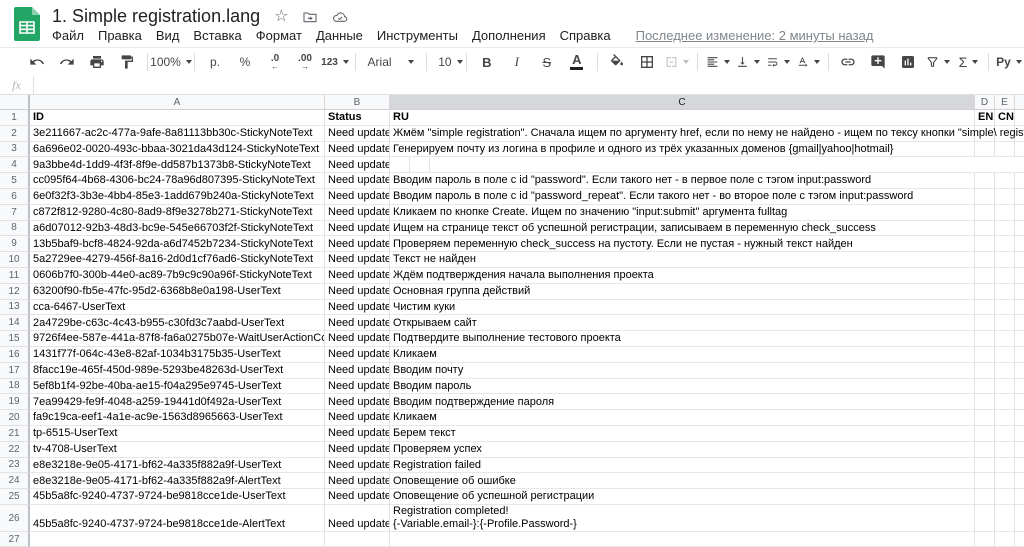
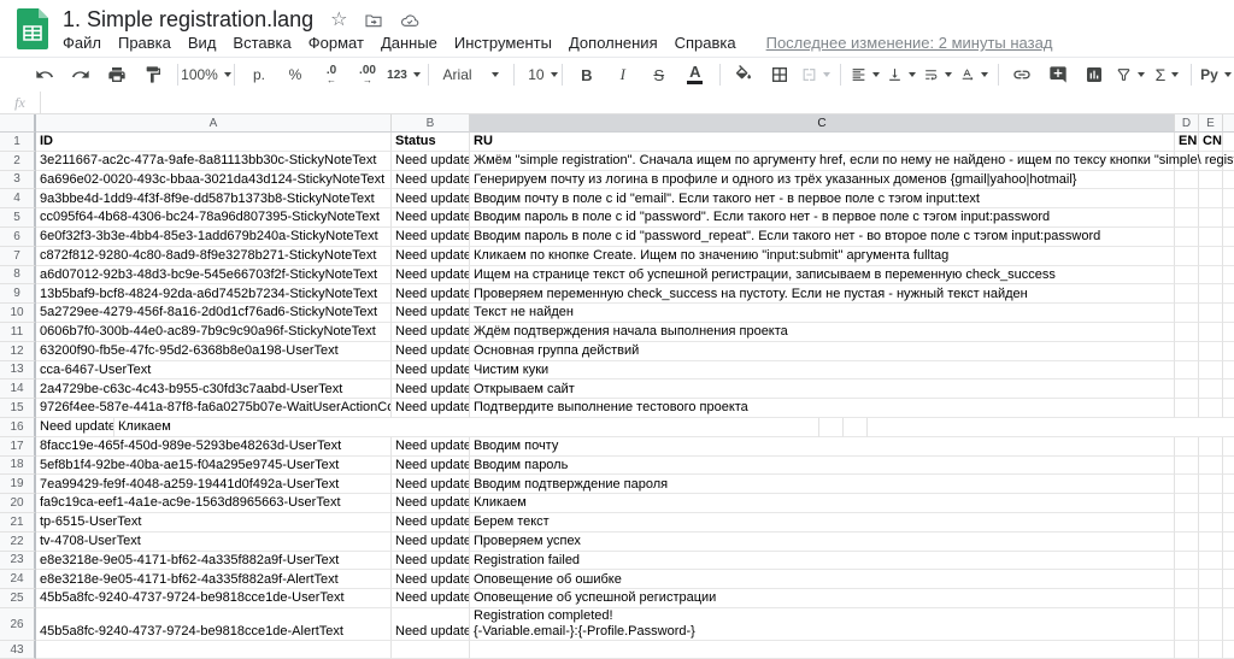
  1. Simple registration.lang
  ☆
  Файл
  Правка
  Вид
  Вставка
  Формат
  Данные
  Инструменты
  Дополнения
  Справка
  Последнее изменение: 2 минуты назад
  100%
  р.
  %
  .0
  ←
  .00
  →
  123
  Arial
  10
  B
  I
  S
  A
  Σ
  Ру
  fx
  A
  B
  C
  D
  E
  1
  ID
  Status
  RU
  EN
  CN
  2
  3e211667-ac2c-477a-9afe-8a81113bb30c-StickyNoteText
  Need update
  Жмём "simple registration". Сначала ищем по аргументу href, если по нему не найдено - ищем по тексу кнопки "simple\ regis
  3
  6a696e02-0020-493c-bbaa-3021da43d124-StickyNoteText
  Need update
  Генерируем почту из логина в профиле и одного из трёх указанных доменов {gmail|yahoo|hotmail}
  4
  9a3bbe4d-1dd9-4f3f-8f9e-dd587b1373b8-StickyNoteText
  Need update
+ Вводим почту в поле с id "email". Если такого нет - в первое поле с тэгом input:text
  5
  cc095f64-4b68-4306-bc24-78a96d807395-StickyNoteText
  Need update
  Вводим пароль в поле с id "password". Если такого нет - в первое поле с тэгом input:password
  6
  6e0f32f3-3b3e-4bb4-85e3-1add679b240a-StickyNoteText
  Need update
  Вводим пароль в поле с id "password_repeat". Если такого нет - во второе поле с тэгом input:password
  7
  c872f812-9280-4c80-8ad9-8f9e3278b271-StickyNoteText
  Need update
  Кликаем по кнопке Create. Ищем по значению "input:submit" аргумента fulltag
  8
  a6d07012-92b3-48d3-bc9e-545e66703f2f-StickyNoteText
  Need update
  Ищем на странице текст об успешной регистрации, записываем в переменную check_success
  9
  13b5baf9-bcf8-4824-92da-a6d7452b7234-StickyNoteText
  Need update
  Проверяем переменную check_success на пустоту. Если не пустая - нужный текст найден
  10
  5a2729ee-4279-456f-8a16-2d0d1cf76ad6-StickyNoteText
  Need update
  Текст не найден
  11
  0606b7f0-300b-44e0-ac89-7b9c9c90a96f-StickyNoteText
  Need update
  Ждём подтверждения начала выполнения проекта
  12
  63200f90-fb5e-47fc-95d2-6368b8e0a198-UserText
  Need update
  Основная группа действий
  13
  cca-6467-UserText
  Need update
  Чистим куки
  14
  2a4729be-c63c-4c43-b955-c30fd3c7aabd-UserText
  Need update
  Открываем сайт
  15
  9726f4ee-587e-441a-87f8-fa6a0275b07e-WaitUserActionCo
  Need update
  Подтвердите выполнение тестового проекта
  16
- 1431f77f-064c-43e8-82af-1034b3175b35-UserText
  Need update
  Кликаем
  17
  8facc19e-465f-450d-989e-5293be48263d-UserText
  Need update
  Вводим почту
  18
  5ef8b1f4-92be-40ba-ae15-f04a295e9745-UserText
  Need update
  Вводим пароль
  19
  7ea99429-fe9f-4048-a259-19441d0f492a-UserText
  Need update
  Вводим подтверждение пароля
  20
  fa9c19ca-eef1-4a1e-ac9e-1563d8965663-UserText
  Need update
  Кликаем
  21
  tp-6515-UserText
  Need update
  Берем текст
  22
  tv-4708-UserText
  Need update
  Проверяем успех
  23
  e8e3218e-9e05-4171-bf62-4a335f882a9f-UserText
  Need update
  Registration failed
  24
  e8e3218e-9e05-4171-bf62-4a335f882a9f-AlertText
  Need update
  Оповещение об ошибке
  25
  45b5a8fc-9240-4737-9724-be9818cce1de-UserText
  Need update
  Оповещение об успешной регистрации
  26
  45b5a8fc-9240-4737-9724-be9818cce1de-AlertText
  Need update
  Registration completed!
  {-Variable.email-}:{-Profile.Password-}
- 27
+ 43
